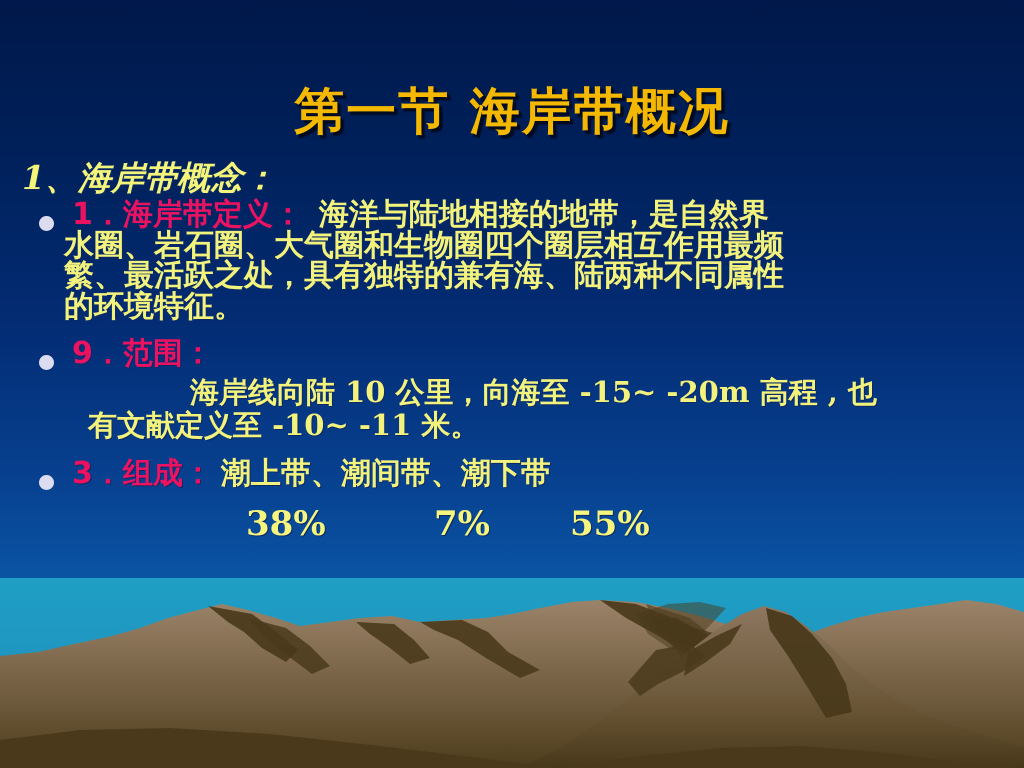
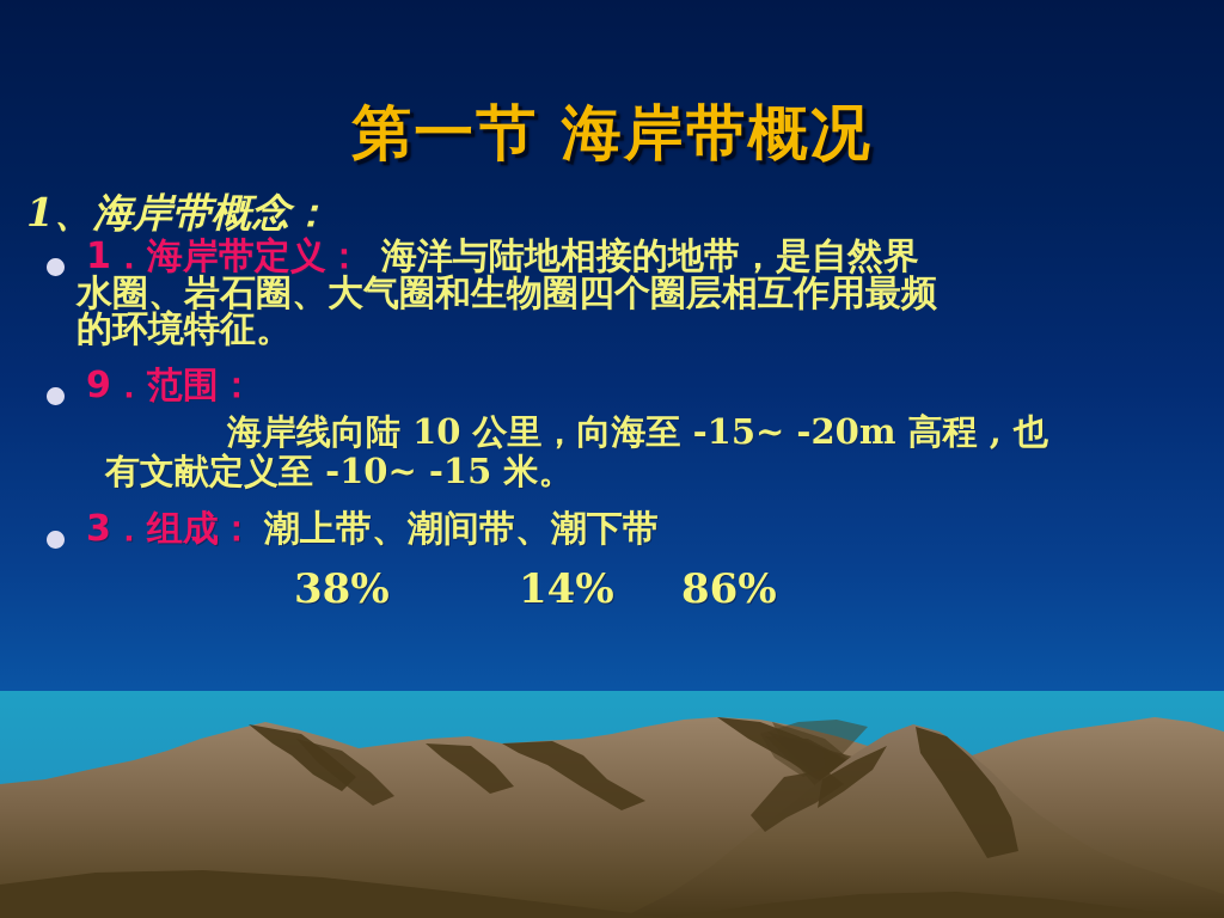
  第一节 海岸带概况
  1、海岸带概念：
  1．海岸带定义： 海洋与陆地相接的地带，是自然界
  水圈、岩石圈、大气圈和生物圈四个圈层相互作用最频
- 繁、最活跃之处，具有独特的兼有海、陆两种不同属性
  的环境特征。
  9．范围：
  海岸线向陆 10 公里，向海至 -15~ -20m 高程 , 也
- 有文献定义至 -10~ -11 米。
+ 有文献定义至 -10~ -15 米。
  3．组成： 潮上带、潮间带、潮下带
  38%
- 7%
+ 14%
- 55%
+ 86%
